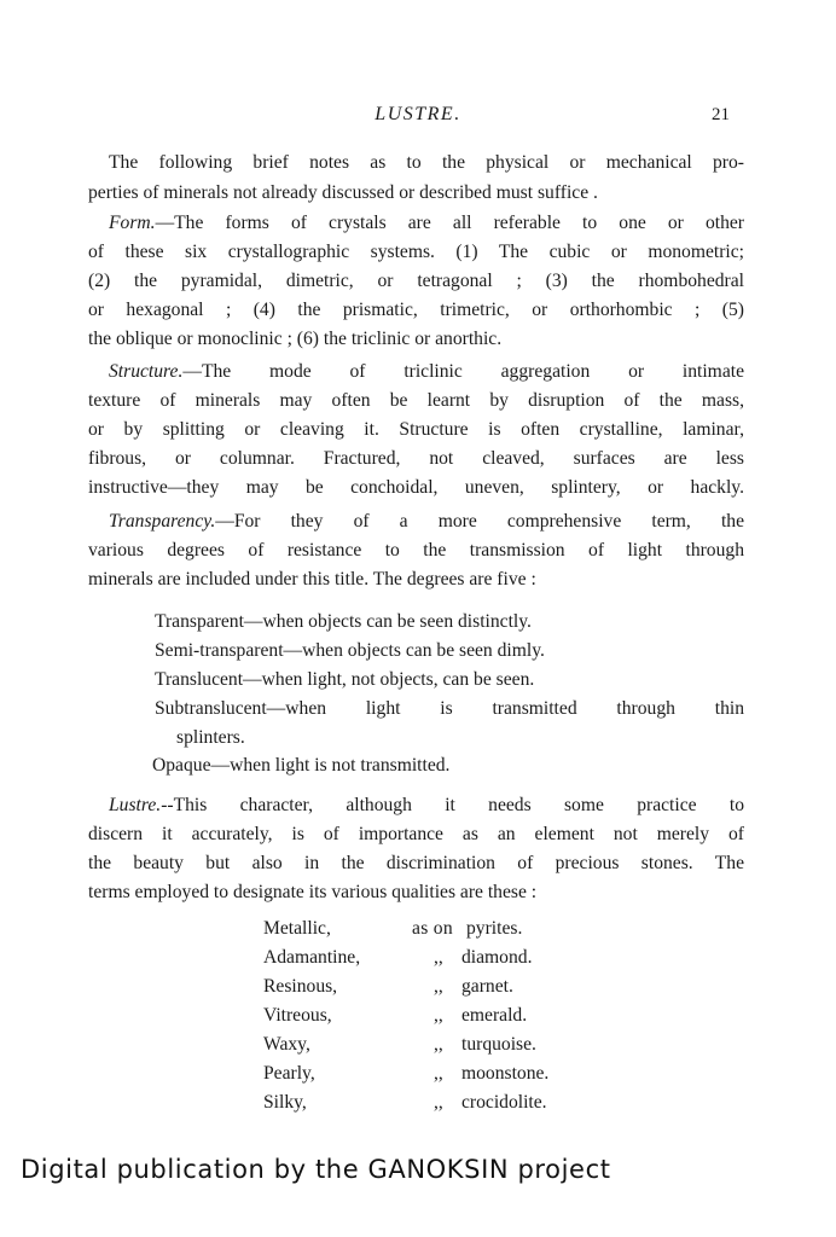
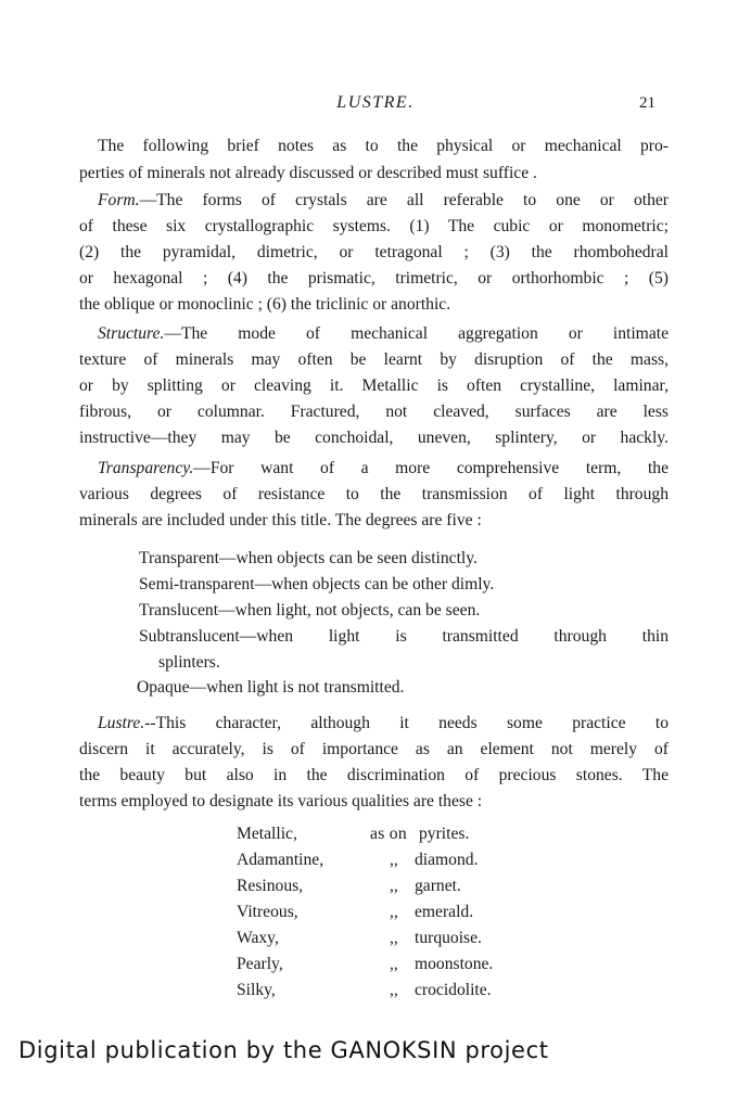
  LUSTRE.
  21
  The following brief notes as to the physical or mechanical pro-
  perties of minerals not already discussed or described must suffice .
  Form.—The forms of crystals are all referable to one or other
  of these six crystallographic systems. (1) The cubic or monometric;
  (2) the pyramidal, dimetric, or tetragonal ; (3) the rhombohedral
  or hexagonal ; (4) the prismatic, trimetric, or orthorhombic ; (5)
  the oblique or monoclinic ; (6) the triclinic or anorthic.
- Structure.—The mode of triclinic aggregation or intimate
+ Structure.—The mode of mechanical aggregation or intimate
  texture of minerals may often be learnt by disruption of the mass,
- or by splitting or cleaving it. Structure is often crystalline, laminar,
+ or by splitting or cleaving it. Metallic is often crystalline, laminar,
  fibrous, or columnar. Fractured, not cleaved, surfaces are less
  instructive—they may be conchoidal, uneven, splintery, or hackly.
- Transparency.—For they of a more comprehensive term, the
+ Transparency.—For want of a more comprehensive term, the
  various degrees of resistance to the transmission of light through
  minerals are included under this title. The degrees are five :
  Transparent—when objects can be seen distinctly.
- Semi-transparent—when objects can be seen dimly.
+ Semi-transparent—when objects can be other dimly.
  Translucent—when light, not objects, can be seen.
  Subtranslucent—when light is transmitted through thin
  splinters.
  Opaque—when light is not transmitted.
  Lustre.--This character, although it needs some practice to
  discern it accurately, is of importance as an element not merely of
  the beauty but also in the discrimination of precious stones. The
  terms employed to designate its various qualities are these :
  Metallic,
  as on
  pyrites.
  Adamantine,
  ,,
  diamond.
  Resinous,
  ,,
  garnet.
  Vitreous,
  ,,
  emerald.
  Waxy,
  ,,
  turquoise.
  Pearly,
  ,,
  moonstone.
  Silky,
  ,,
  crocidolite.
  Digital publication by the GANOKSIN project
